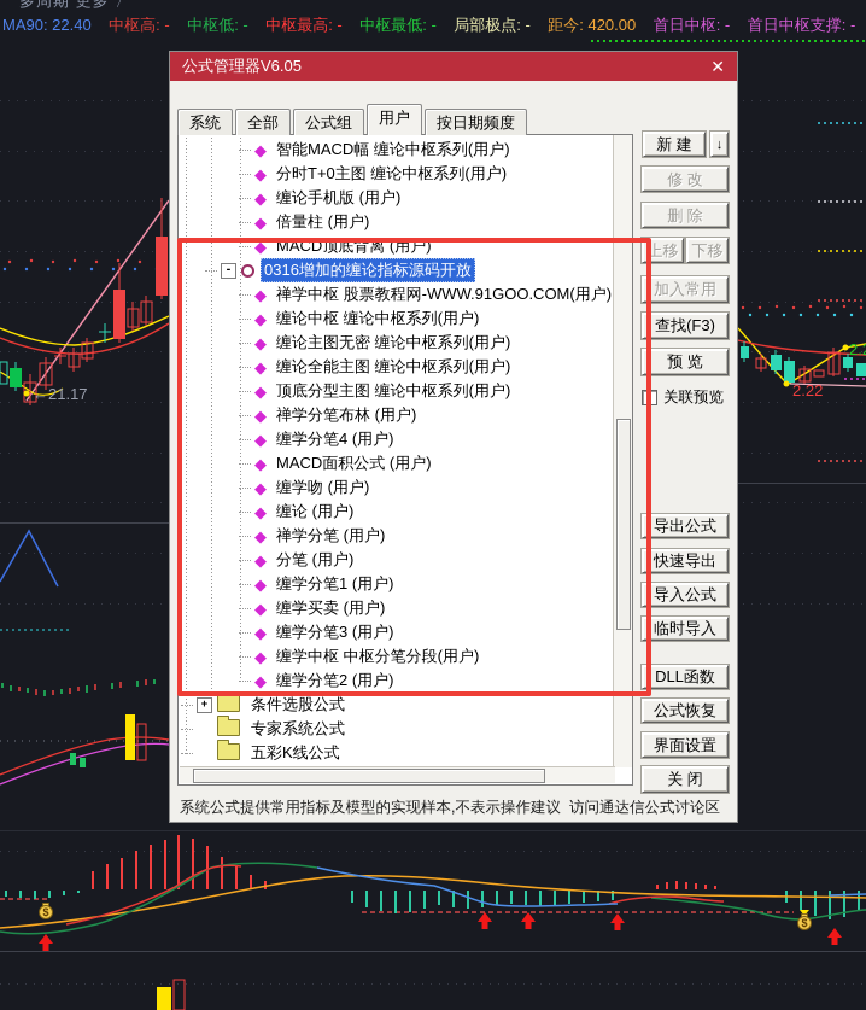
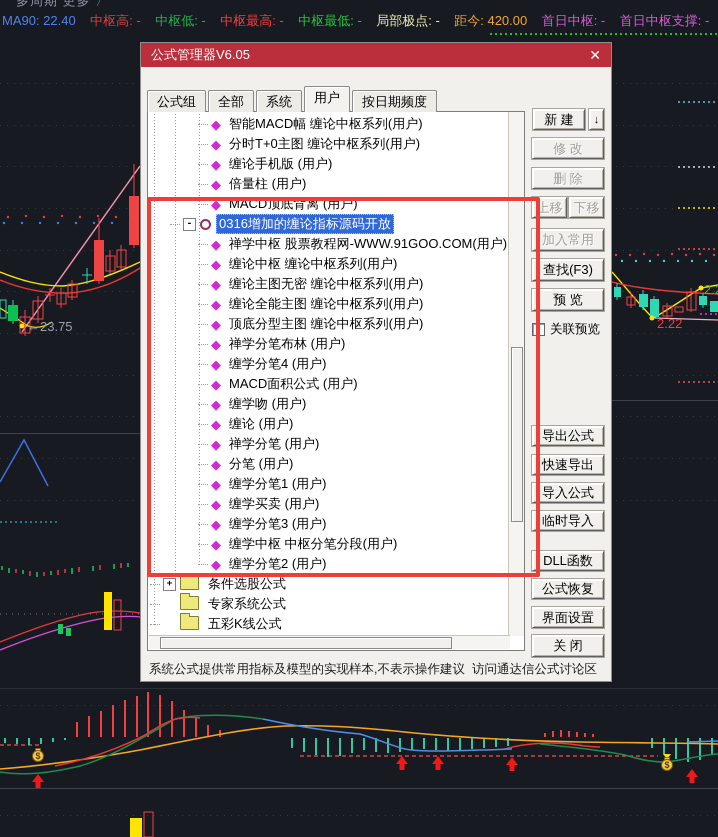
  多周期 更多 〉
  MA90: 22.40 中枢高: - 中枢低: - 中枢最高: - 中枢最低: - 局部极点: - 距今: 420.00 首日中枢: - 首日中枢支撑: -
- ←21.17
+ ←23.75
  2.22
  $
  $
  公式管理器V6.05
  ✕
- 系统
+ 公式组
  全部
- 公式组
+ 系统
  用户
  按日期频度
  智能MACD幅 缠论中枢系列(用户)
  分时T+0主图 缠论中枢系列(用户)
  缠论手机版 (用户)
  倍量柱 (用户)
  MACD顶底背离 (用户)
  -
  0316增加的缠论指标源码开放
  禅学中枢 股票教程网-WWW.91GOO.COM(用户)
  缠论中枢 缠论中枢系列(用户)
  缠论主图无密 缠论中枢系列(用户)
  缠论全能主图 缠论中枢系列(用户)
  顶底分型主图 缠论中枢系列(用户)
  禅学分笔布林 (用户)
  缠学分笔4 (用户)
  MACD面积公式 (用户)
  缠学吻 (用户)
  缠论 (用户)
  禅学分笔 (用户)
  分笔 (用户)
  缠学分笔1 (用户)
  缠学买卖 (用户)
  缠学分笔3 (用户)
  缠学中枢 中枢分笔分段(用户)
  缠学分笔2 (用户)
  +
  条件选股公式
  专家系统公式
  五彩K线公式
  新 建
  ↓
  修 改
  删 除
  上移
  下移
  加入常用
  查找(F3)
  预 览
  关联预览
  导出公式
  快速导出
  导入公式
  临时导入
  DLL函数
  公式恢复
  界面设置
  关 闭
  系统公式提供常用指标及模型的实现样本,不表示操作建议
  访问通达信公式讨论区
